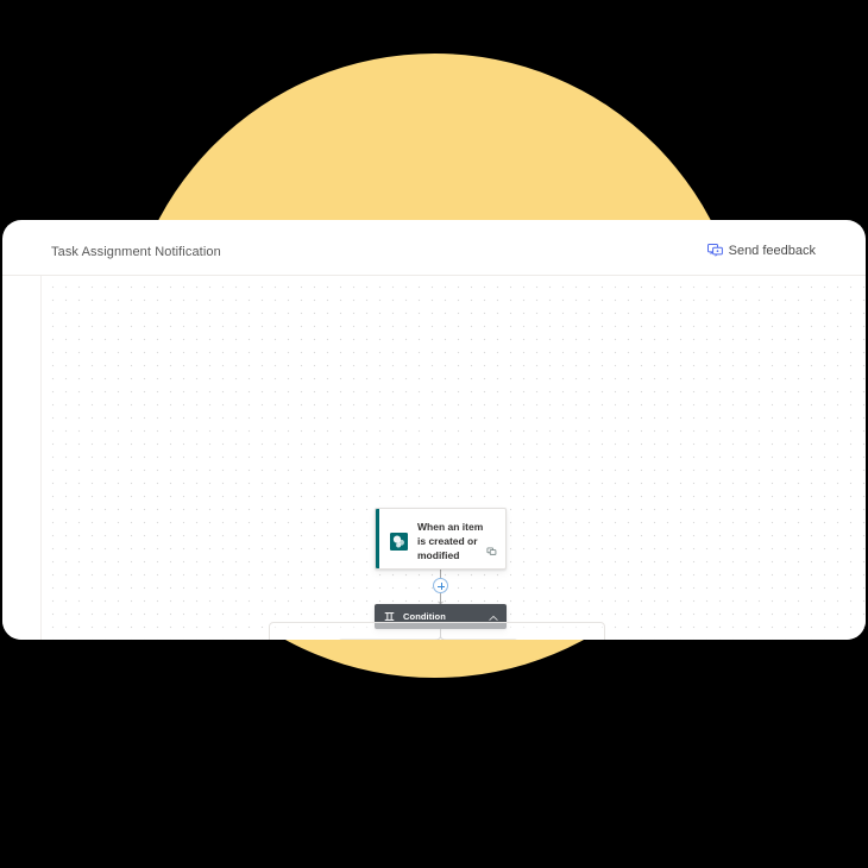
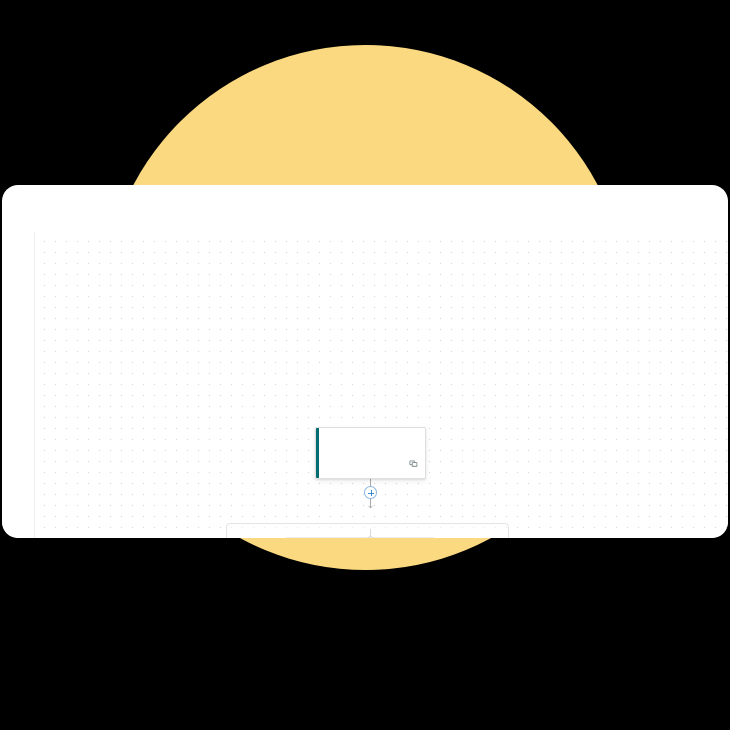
- Task Assignment Notification
- Send feedback
- When an item is created or modified
- Condition
